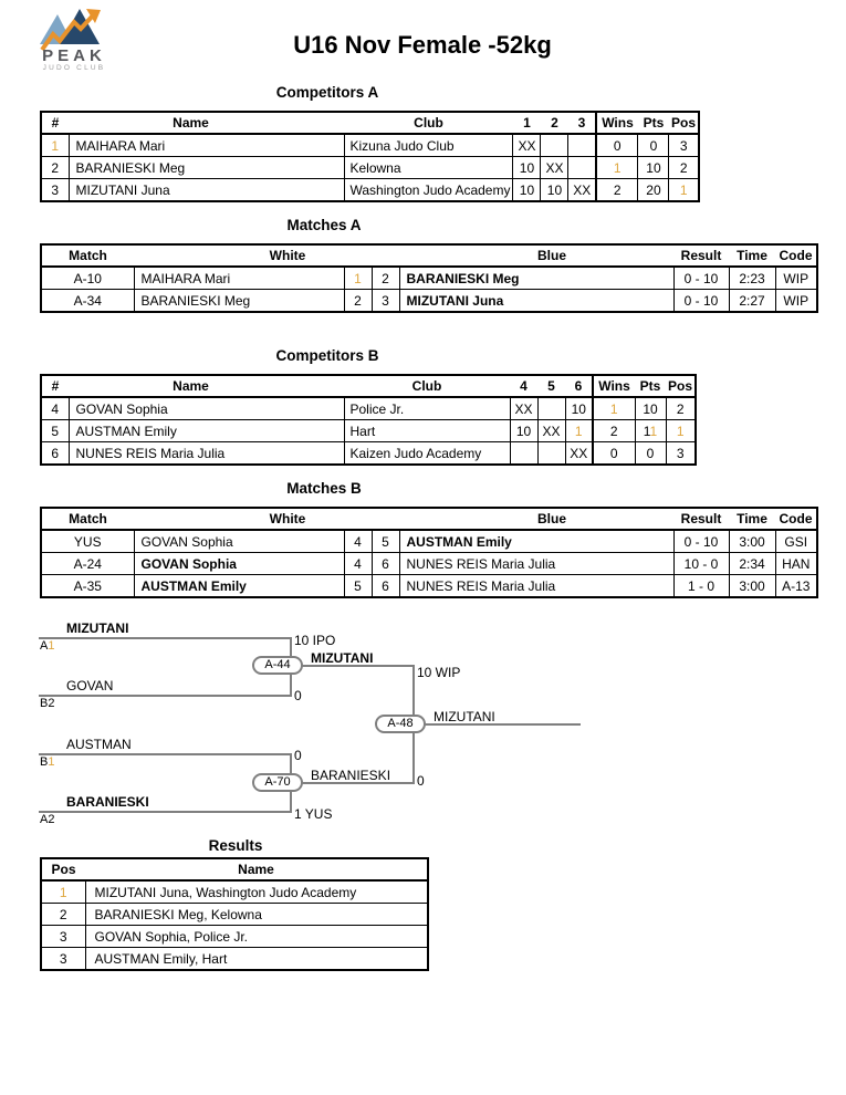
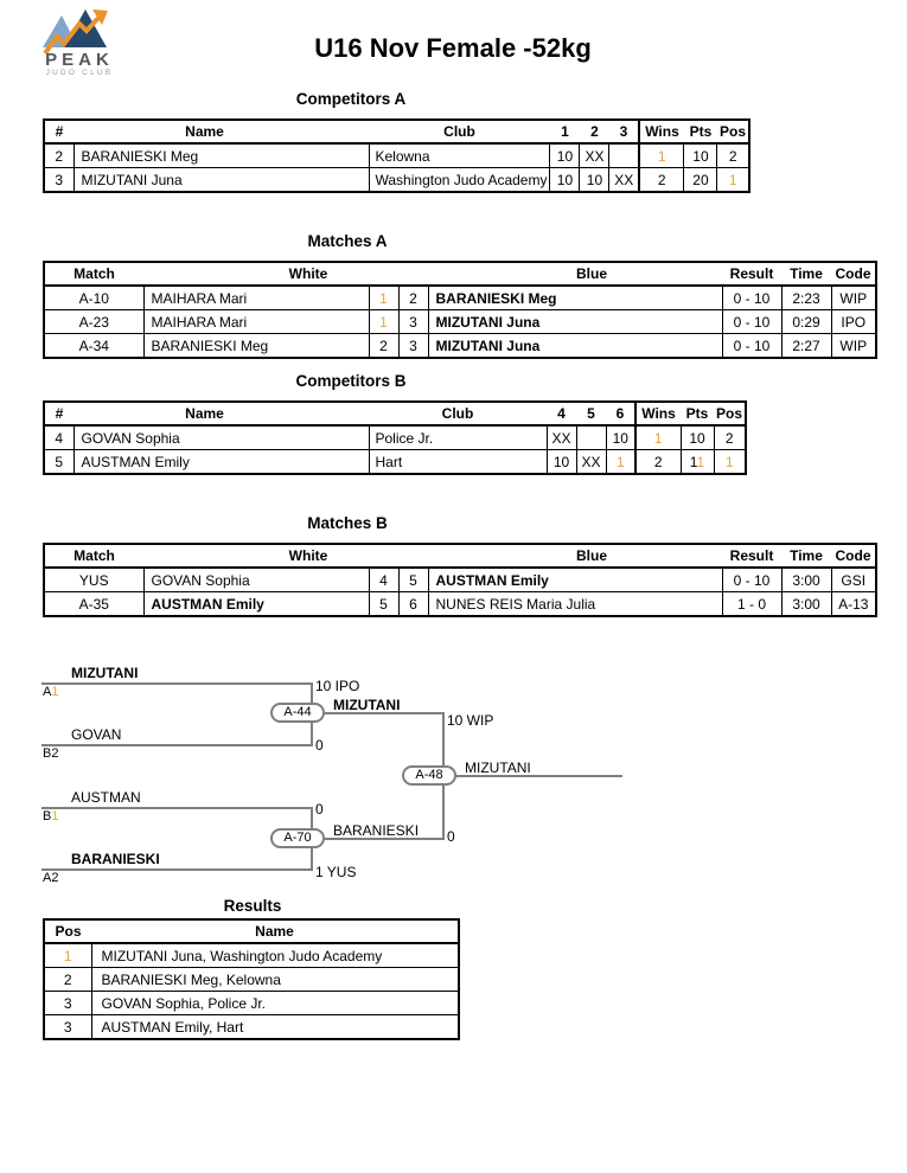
  PEAK
  U16 Nov Female -52kg
  Competitors A
  Matches A
  Competitors B
  Matches B
  Results
  #	Name	Club	1	2	3	Wins	Pts	Pos
- 1	MAIHARA Mari	Kizuna Judo Club	XX			0	0	3
  2	BARANIESKI Meg	Kelowna	10	XX		1	10	2
  3	MIZUTANI Juna	Washington Judo Academy	10	10	XX	2	20	1
  Match	White			Blue	Result	Time	Code
  A-10	MAIHARA Mari	1	2	BARANIESKI Meg	0 - 10	2:23	WIP
+ A-23	MAIHARA Mari	1	3	MIZUTANI Juna	0 - 10	0:29	IPO
  A-34	BARANIESKI Meg	2	3	MIZUTANI Juna	0 - 10	2:27	WIP
  #	Name	Club	4	5	6	Wins	Pts	Pos
  4	GOVAN Sophia	Police Jr.	XX		10	1	10	2
  5	AUSTMAN Emily	Hart	10	XX	1	2	11	1
- 6	NUNES REIS Maria Julia	Kaizen Judo Academy			XX	0	0	3
  Match	White			Blue	Result	Time	Code
  YUS	GOVAN Sophia	4	5	AUSTMAN Emily	0 - 10	3:00	GSI
- A-24	GOVAN Sophia	4	6	NUNES REIS Maria Julia	10 - 0	2:34	HAN
  A-35	AUSTMAN Emily	5	6	NUNES REIS Maria Julia	1 - 0	3:00	A-13
  Pos	Name
  1	MIZUTANI Juna, Washington Judo Academy
  2	BARANIESKI Meg, Kelowna
  3	GOVAN Sophia, Police Jr.
  3	AUSTMAN Emily, Hart
  MIZUTANI
  GOVAN
  AUSTMAN
  BARANIESKI
  A1
  B2
  B1
  A2
  MIZUTANI
  BARANIESKI
  MIZUTANI
  10 IPO
  0
  0
  1 YUS
  10 WIP
  0
  A-44
  A-70
  A-48
